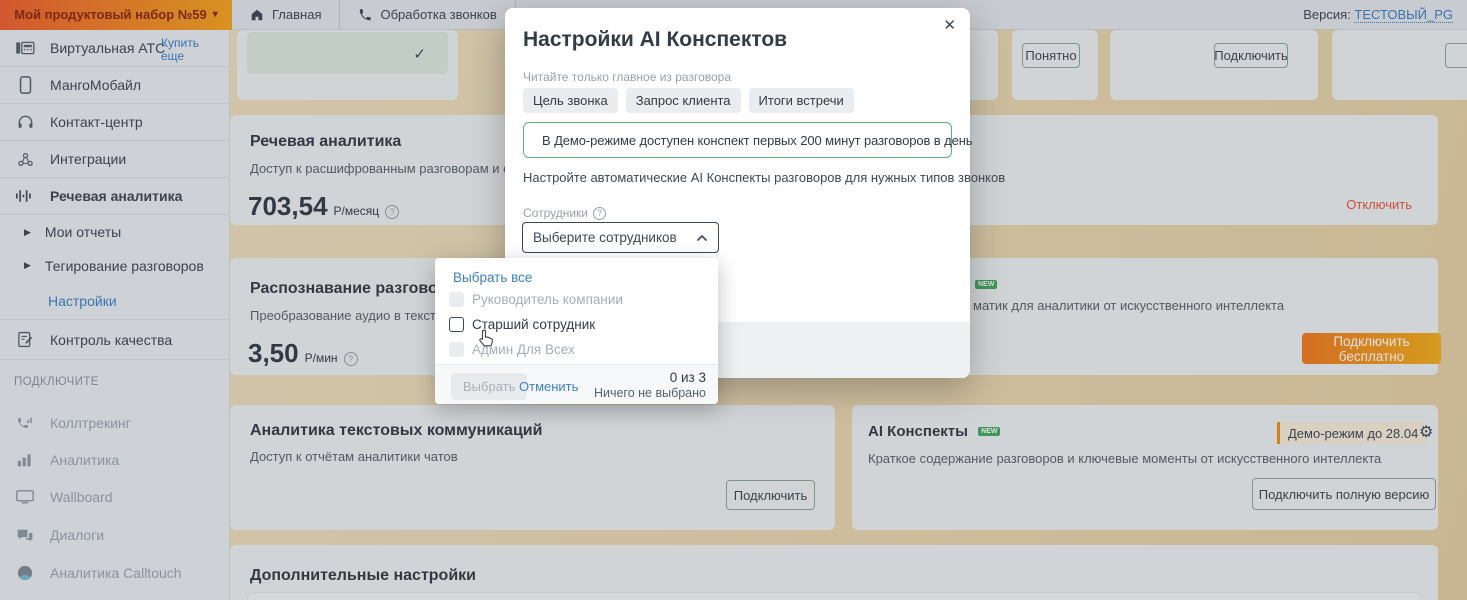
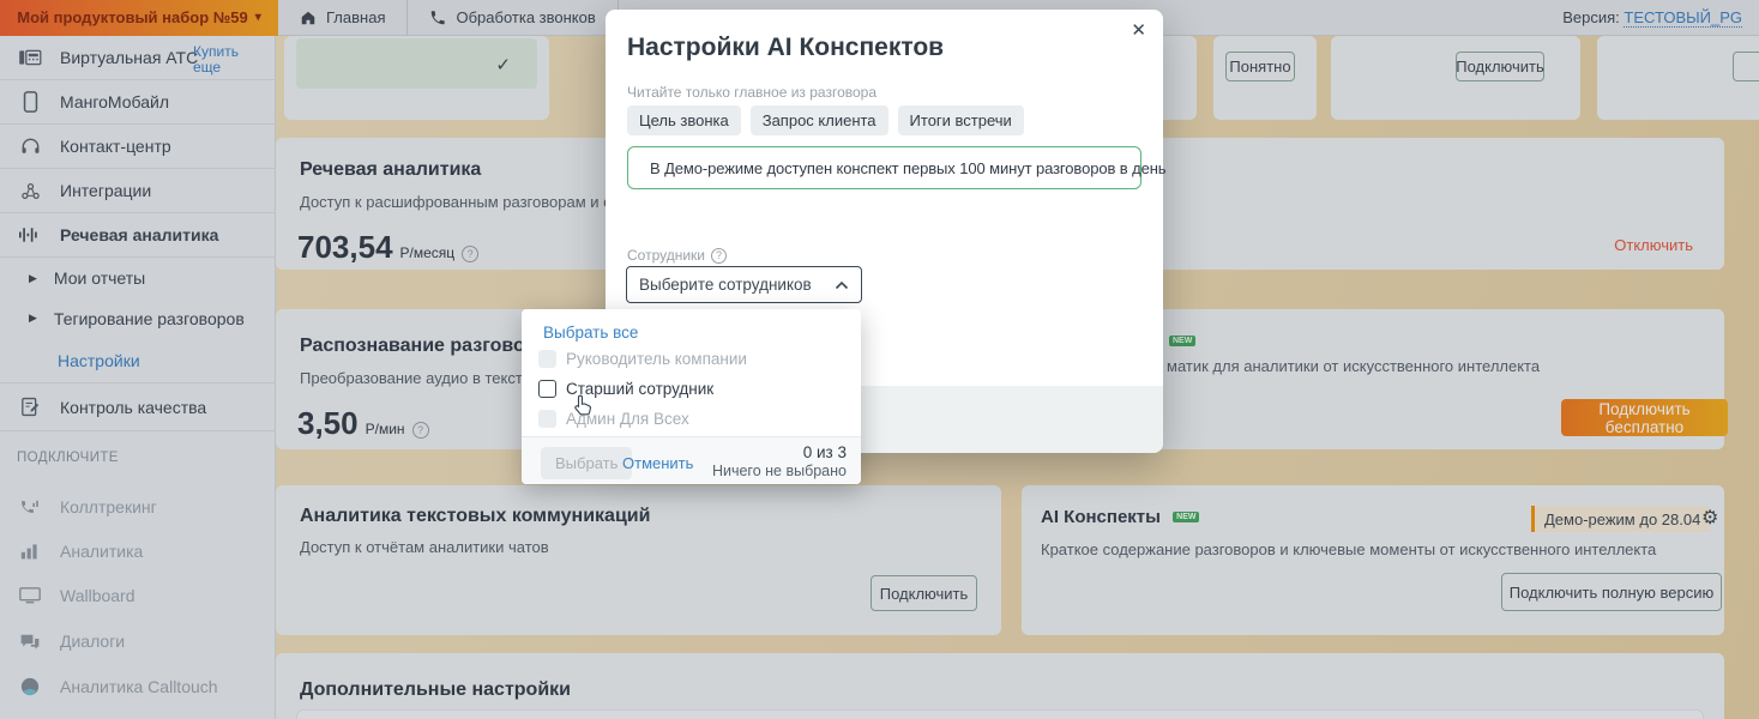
  Мой продуктовый набор №59
  ▾
  Главная
  Обработка звонков
  Версия: ТЕСТОВЫЙ_PG
  Виртуальная АТС
  Купить еще
  МангоМобайл
  Контакт-центр
  Интеграции
  Речевая аналитика
  ▶
  Мои отчеты
  ▶
  Тегирование разговоров
  Настройки
  Контроль качества
  ПОДКЛЮЧИТЕ
  Коллтрекинг
  Аналитика
  Wallboard
  Диалоги
  Аналитика Calltouch
  ✓
  Понятно
  Подключить
  Речевая аналитика
  Доступ к расшифрованным разговорам и
  703,54
  Р/месяц
  ?
  Отключить
  Распознавание разгово
  Преобразование аудио в текст
  3,50
  Р/мин
  ?
  матик для аналитики от искусственного интеллекта
  Подключить бесплатно
  Аналитика текстовых коммуникаций
  Доступ к отчётам аналитики чатов
  Подключить
  AI Конспекты
  Демо-режим до 28.04
  ⚙
  Краткое содержание разговоров и ключевые моменты от искусственного интеллекта
  Подключить полную версию
  Дополнительные настройки
  ✕
  Настройки AI Конспектов
  Читайте только главное из разговора
  Цель звонка
  Запрос клиента
  Итоги встречи
- В Демо-режиме доступен конспект первых 200 минут разговоров в день
+ В Демо-режиме доступен конспект первых 100 минут разговоров в день
- Настройте автоматические AI Конспекты разговоров для нужных типов звонков
  Сотрудники
  ?
  Выберите сотрудников
  Выбрать все
  Руководитель компании
  Старший сотрудник
  Админ Для Всех
  Выбрать
  Отменить
  0 из 3
  Ничего не выбрано
